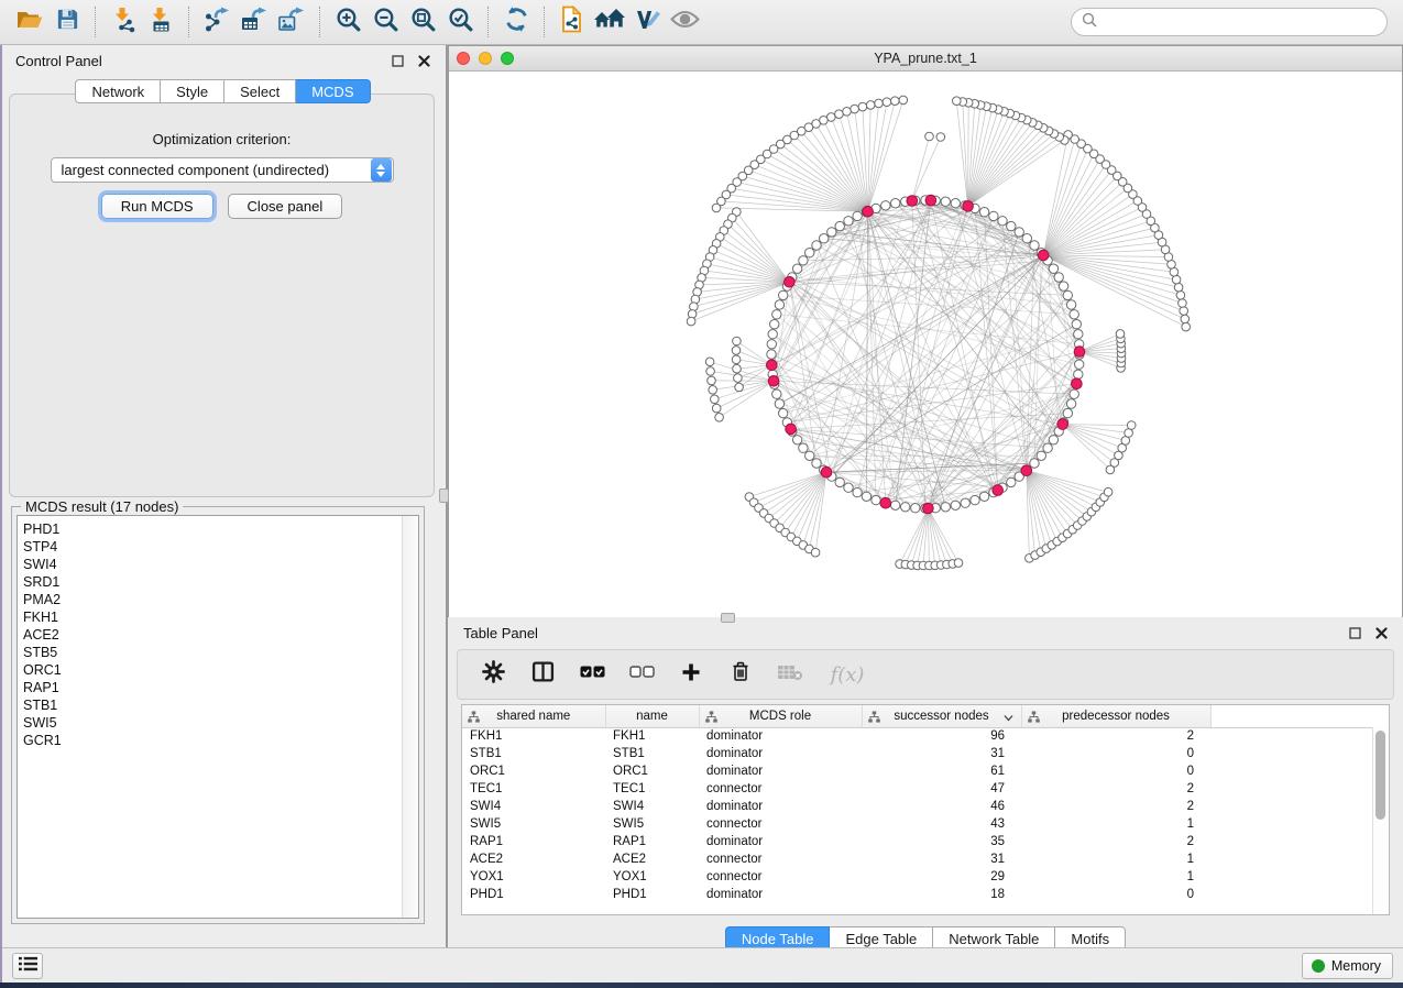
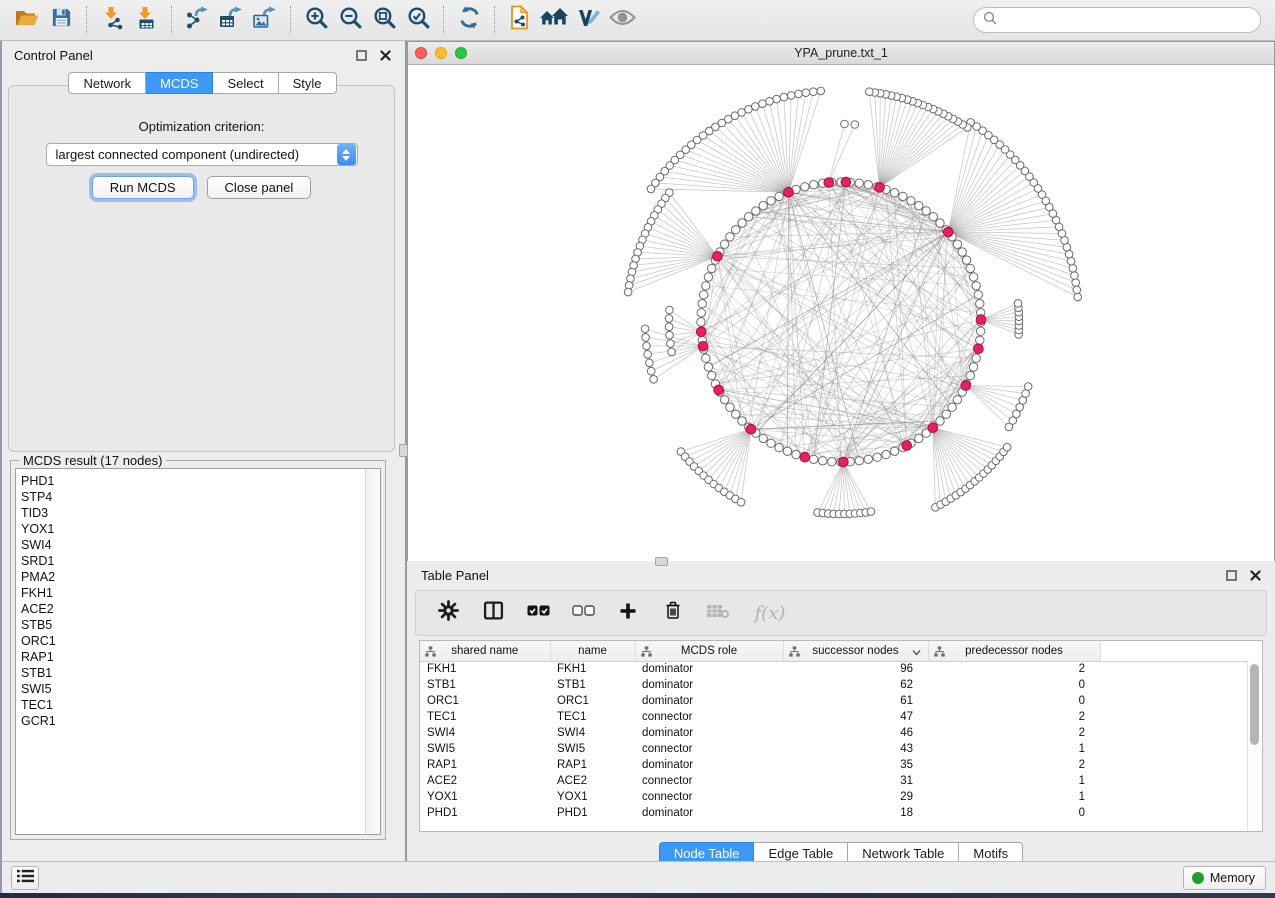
  Control Panel
  Network
- Style
+ MCDS
  Select
- MCDS
+ Style
  Optimization criterion:
  largest connected component (undirected)
  Run MCDS
  Close panel
  MCDS result (17 nodes)
  PHD1
  STP4
+ TID3
+ YOX1
  SWI4
  SRD1
  PMA2
  FKH1
  ACE2
  STB5
  ORC1
  RAP1
  STB1
  SWI5
+ TEC1
  GCR1
  YPA_prune.txt_1
  Table Panel
  f(x)
  shared name	name	MCDS role	successor nodes	predecessor nodes
  FKH1	FKH1	dominator	96	2
- STB1	STB1	dominator	31	0
+ STB1	STB1	dominator	62	0
  ORC1	ORC1	dominator	61	0
  TEC1	TEC1	connector	47	2
  SWI4	SWI4	dominator	46	2
  SWI5	SWI5	connector	43	1
  RAP1	RAP1	dominator	35	2
  ACE2	ACE2	connector	31	1
  YOX1	YOX1	connector	29	1
  PHD1	PHD1	dominator	18	0
  Node Table
  Edge Table
  Network Table
  Motifs
  Memory
